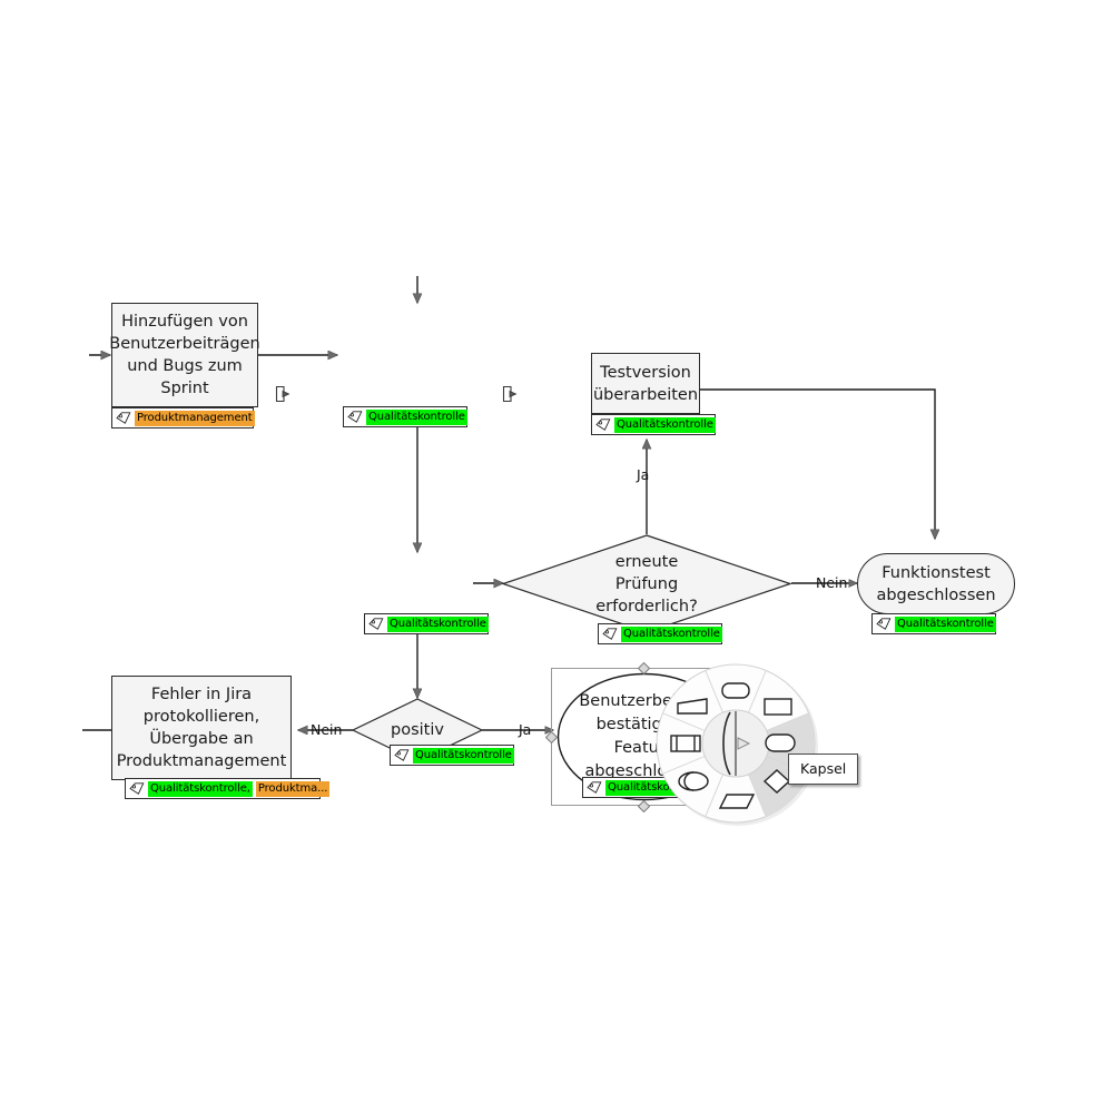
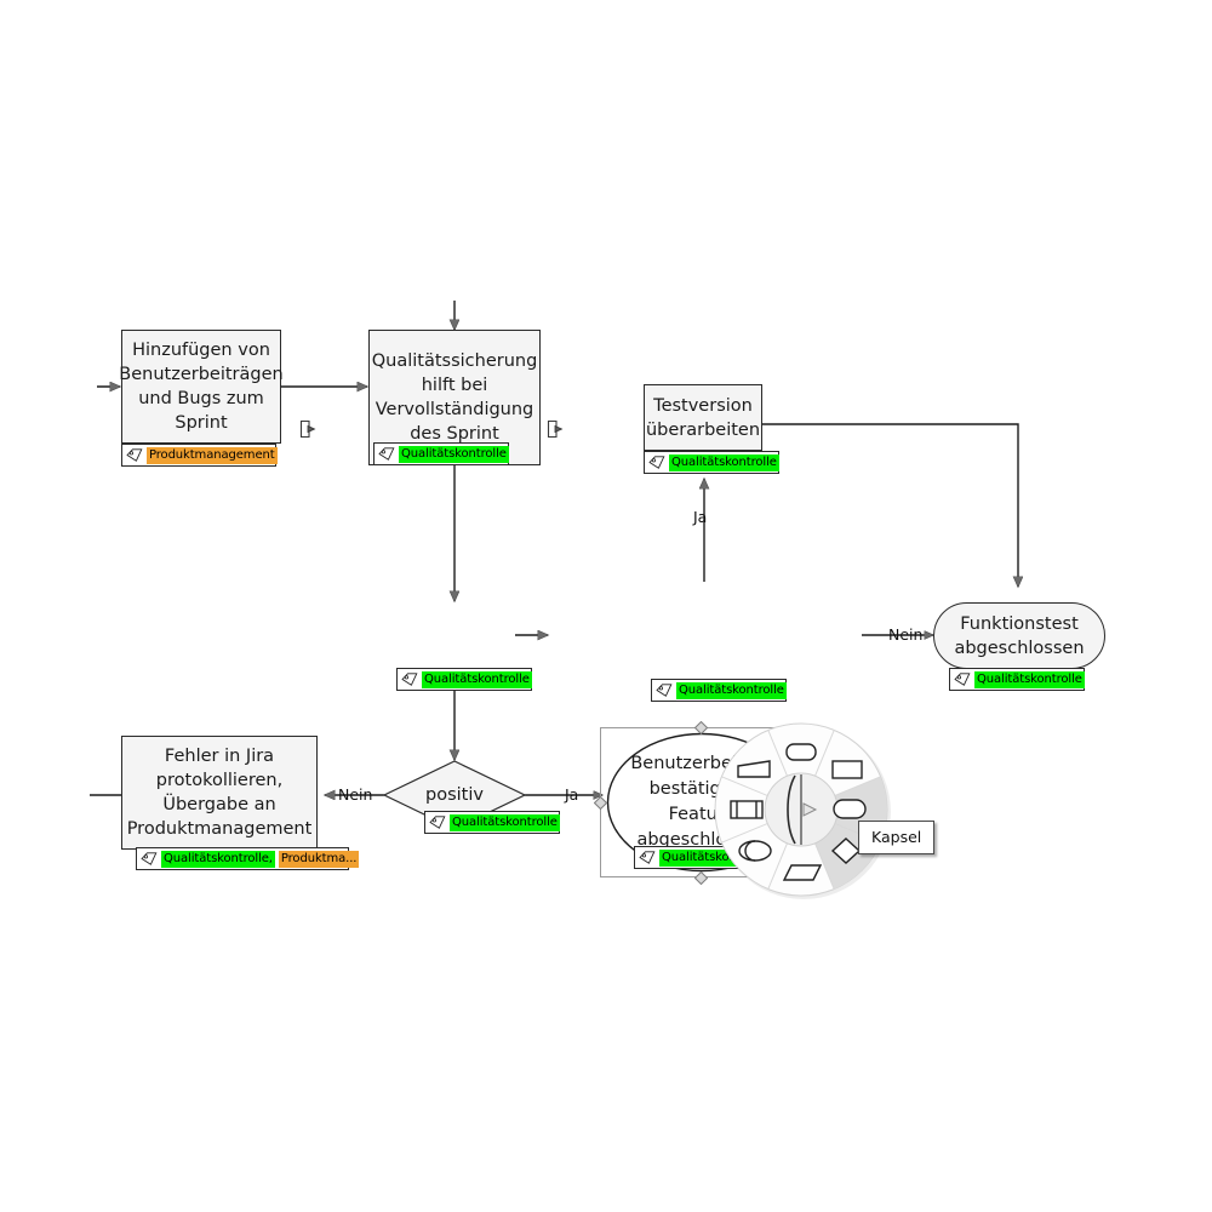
  Hinzufügen von
  Benutzerbeiträgen
  und Bugs zum
  Sprint
  Produktmanagement
+ Qualitätssicherung
+ hilft bei
+ Vervollständigung
+ des Sprint
  Qualitätskontrolle
  Testversion
  überarbeiten
  Qualitätskontrolle
  Qualitätskontrolle
- erneute
- Prüfung
- erforderlich?
  Qualitätskontrolle
  Funktionstest
  abgeschlossen
  Qualitätskontrolle
  Fehler in Jira
  protokollieren,
  Übergabe an
  Produktmanagement
  Qualitätskontrolle,
  Produktma...
  positiv
  Qualitätskontrolle
  bestätig
  Featu
  Ja
  Nein
  Nein
  Ja
  Kapsel
